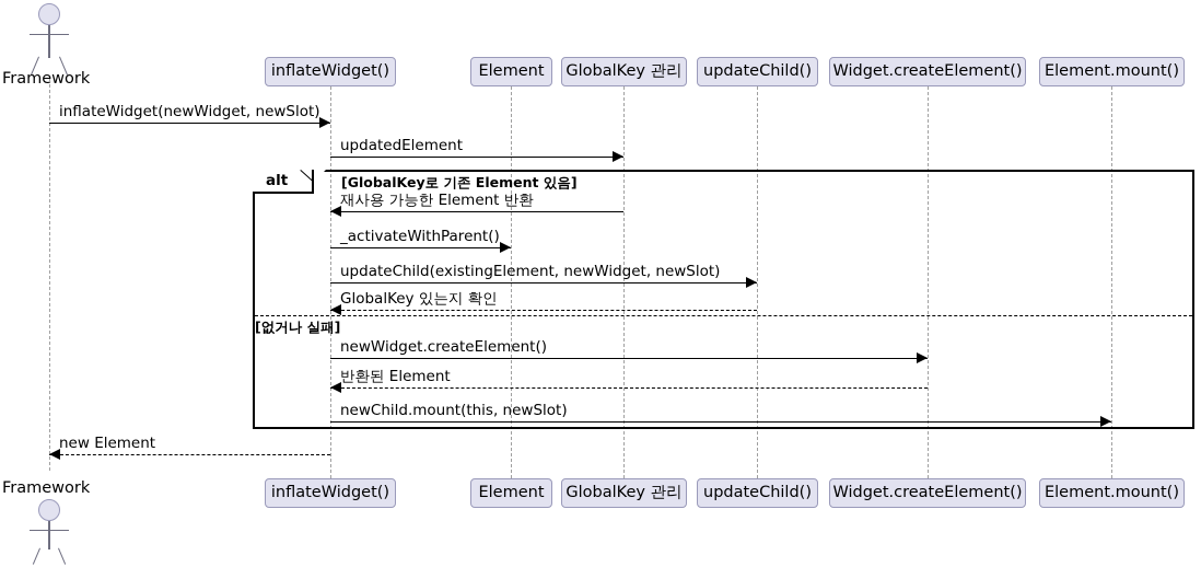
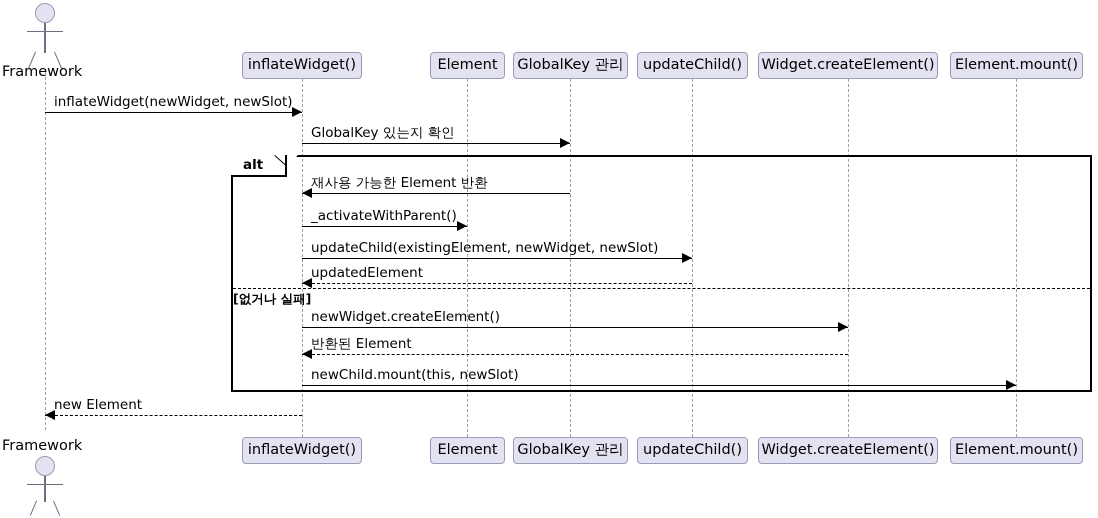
  Framework
  Framework
  alt
- [GlobalKey로 기존 Element 있음]
  [없거나 실패]
  inflateWidget()
  Element
  GlobalKey 관리
  updateChild()
  Widget.createElement()
  Element.mount()
  inflateWidget()
  Element
  GlobalKey 관리
  updateChild()
  Widget.createElement()
  Element.mount()
  inflateWidget(newWidget, newSlot)
- updatedElement
+ GlobalKey 있는지 확인
  재사용 가능한 Element 반환
  _activateWithParent()
  updateChild(existingElement, newWidget, newSlot)
- GlobalKey 있는지 확인
+ updatedElement
  newWidget.createElement()
  반환된 Element
  newChild.mount(this, newSlot)
  new Element
